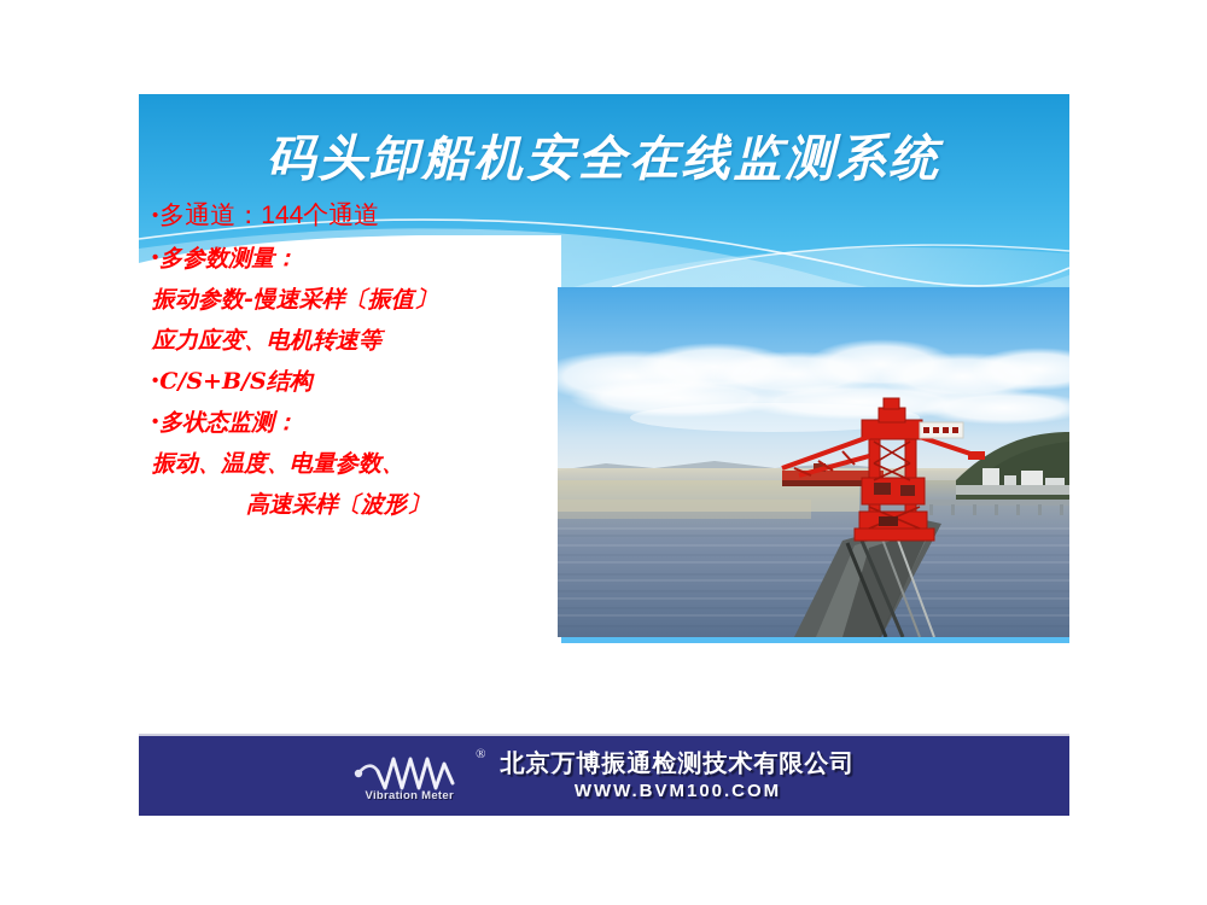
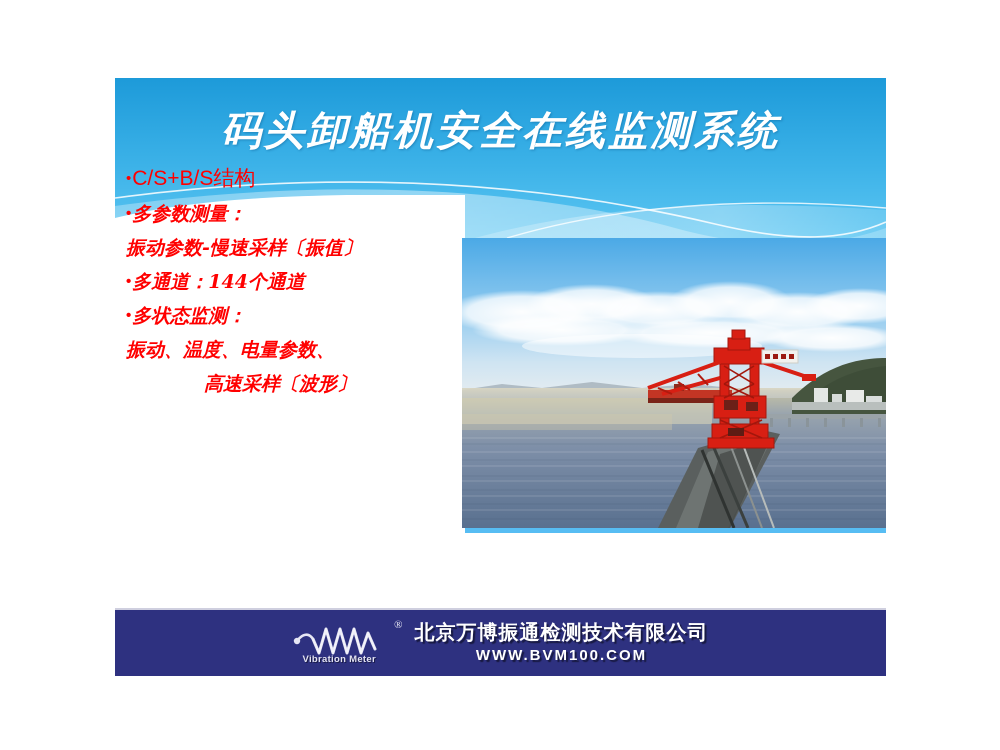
  码头卸船机安全在线监测系统
- •多通道：144个通道
+ •C/S+B/S结构
  •多参数测量：
  振动参数-慢速采样〔振值〕
- 应力应变、电机转速等
- •C/S+B/S结构
+ •多通道：144个通道
  •多状态监测：
  振动、温度、电量参数、
  高速采样〔波形〕
  ®
  Vibration Meter
  北京万博振通检测技术有限公司
  WWW.BVM100.COM
